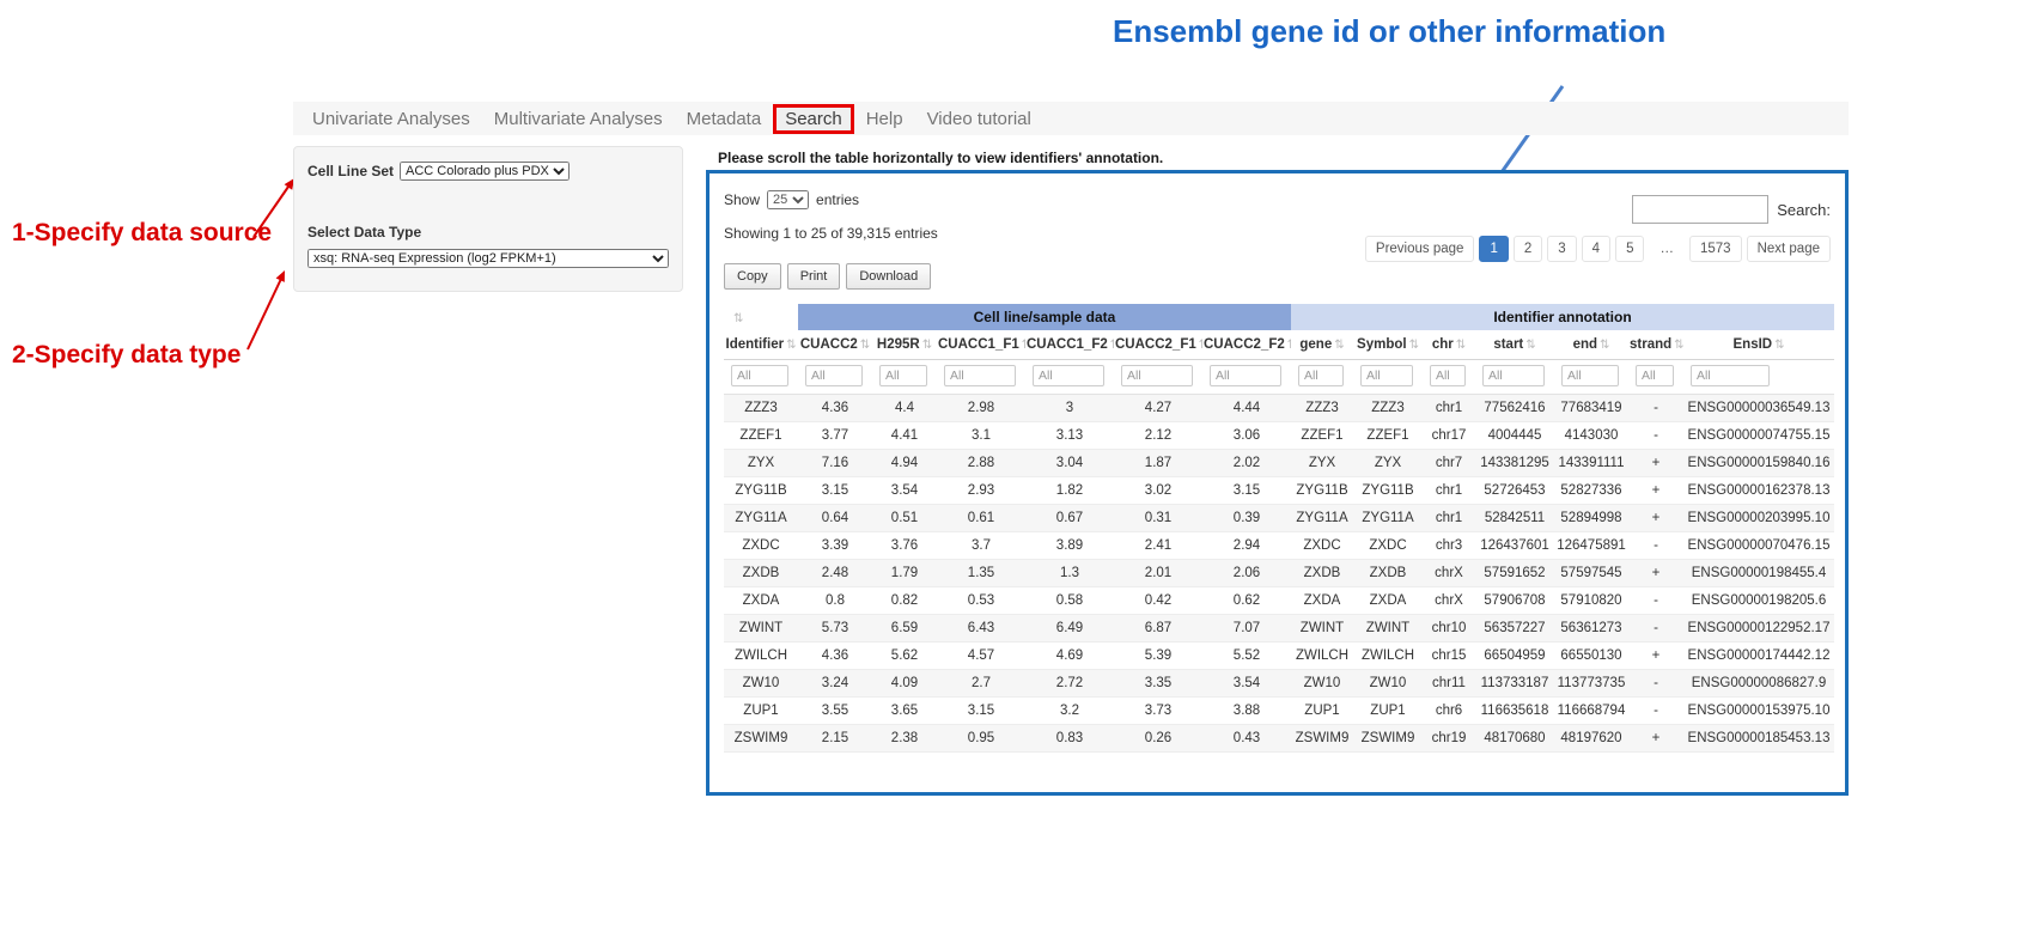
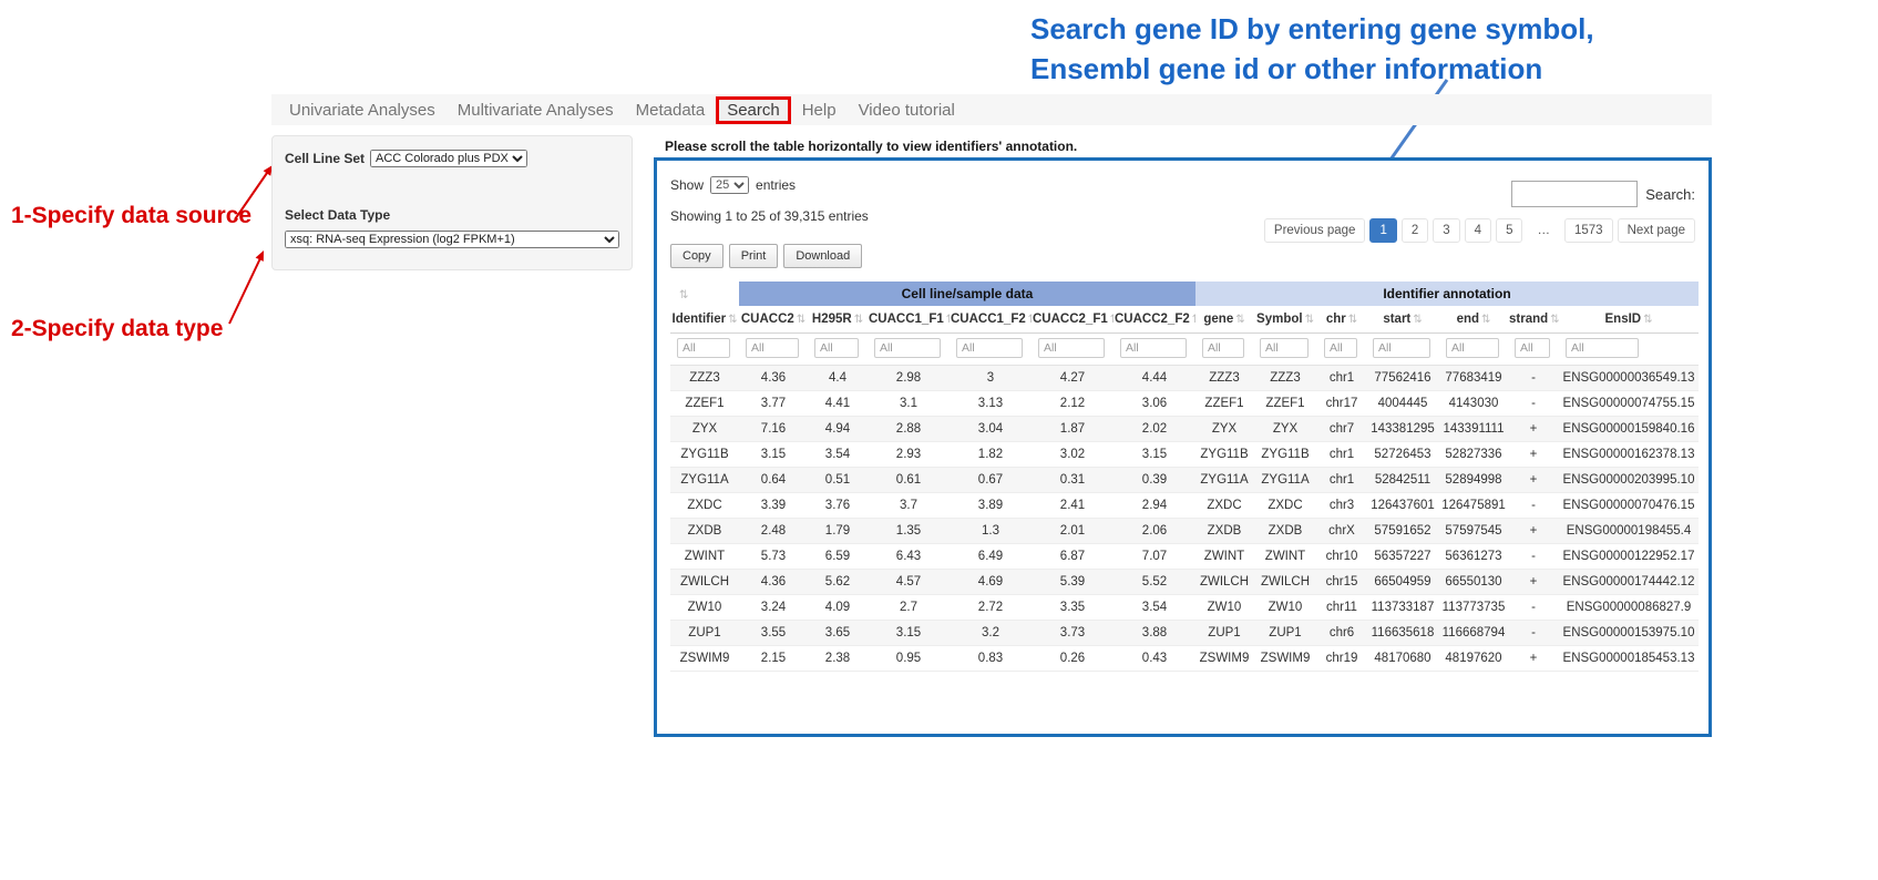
+ Search gene ID by entering gene symbol,
  Ensembl gene id or other information
  1-Specify data source
  2-Specify data type
  Univariate Analyses
  Multivariate Analyses
  Metadata
  Search
  Help
  Video tutorial
  Cell Line Set
  ACC Colorado plus PDX
  Select Data Type
  xsq: RNA-seq Expression (log2 FPKM+1)
  Please scroll the table horizontally to view identifiers' annotation.
  Show
  25
  entries
  Showing 1 to 25 of 39,315 entries
  Search:
  Previous page
  1
  2
  3
  4
  5
  …
  1573
  Next page
  Copy
  Print
  Download
  ⇅	Cell line/sample data	Identifier annotation
  Identifier ⇅	CUACC2 ⇅	H295R ⇅	CUACC1_F1	CUACC1_F2	CUACC2_F1	CUACC2_F2	gene ⇅	Symbol ⇅	chr ⇅	start ⇅	end ⇅	strand ⇅	EnsID ⇅
  All	All	All	All	All	All	All	All	All	All	All	All	All	All
  ZZZ3	4.36	4.4	2.98	3	4.27	4.44	ZZZ3	ZZZ3	chr1	77562416	77683419	-	ENSG00000036549.13
  ZZEF1	3.77	4.41	3.1	3.13	2.12	3.06	ZZEF1	ZZEF1	chr17	4004445	4143030	-	ENSG00000074755.15
  ZYX	7.16	4.94	2.88	3.04	1.87	2.02	ZYX	ZYX	chr7	143381295	143391111	+	ENSG00000159840.16
  ZYG11B	3.15	3.54	2.93	1.82	3.02	3.15	ZYG11B	ZYG11B	chr1	52726453	52827336	+	ENSG00000162378.13
  ZYG11A	0.64	0.51	0.61	0.67	0.31	0.39	ZYG11A	ZYG11A	chr1	52842511	52894998	+	ENSG00000203995.10
  ZXDC	3.39	3.76	3.7	3.89	2.41	2.94	ZXDC	ZXDC	chr3	126437601	126475891	-	ENSG00000070476.15
  ZXDB	2.48	1.79	1.35	1.3	2.01	2.06	ZXDB	ZXDB	chrX	57591652	57597545	+	ENSG00000198455.4
- ZXDA	0.8	0.82	0.53	0.58	0.42	0.62	ZXDA	ZXDA	chrX	57906708	57910820	-	ENSG00000198205.6
  ZWINT	5.73	6.59	6.43	6.49	6.87	7.07	ZWINT	ZWINT	chr10	56357227	56361273	-	ENSG00000122952.17
  ZWILCH	4.36	5.62	4.57	4.69	5.39	5.52	ZWILCH	ZWILCH	chr15	66504959	66550130	+	ENSG00000174442.12
  ZW10	3.24	4.09	2.7	2.72	3.35	3.54	ZW10	ZW10	chr11	113733187	113773735	-	ENSG00000086827.9
  ZUP1	3.55	3.65	3.15	3.2	3.73	3.88	ZUP1	ZUP1	chr6	116635618	116668794	-	ENSG00000153975.10
  ZSWIM9	2.15	2.38	0.95	0.83	0.26	0.43	ZSWIM9	ZSWIM9	chr19	48170680	48197620	+	ENSG00000185453.13
